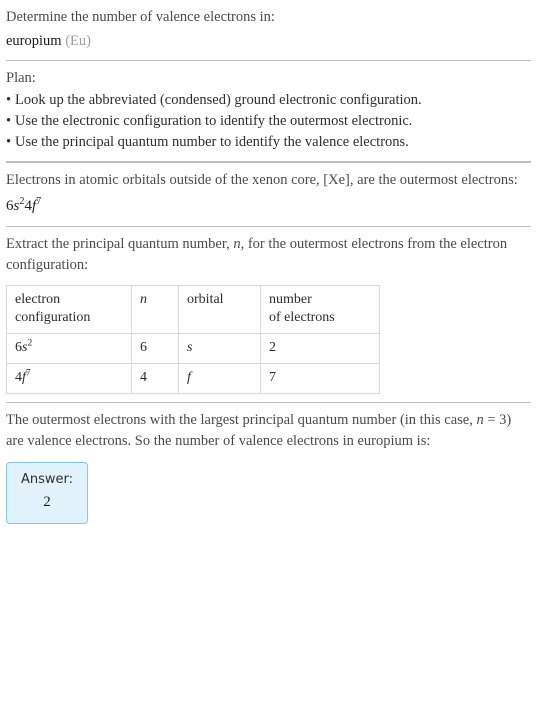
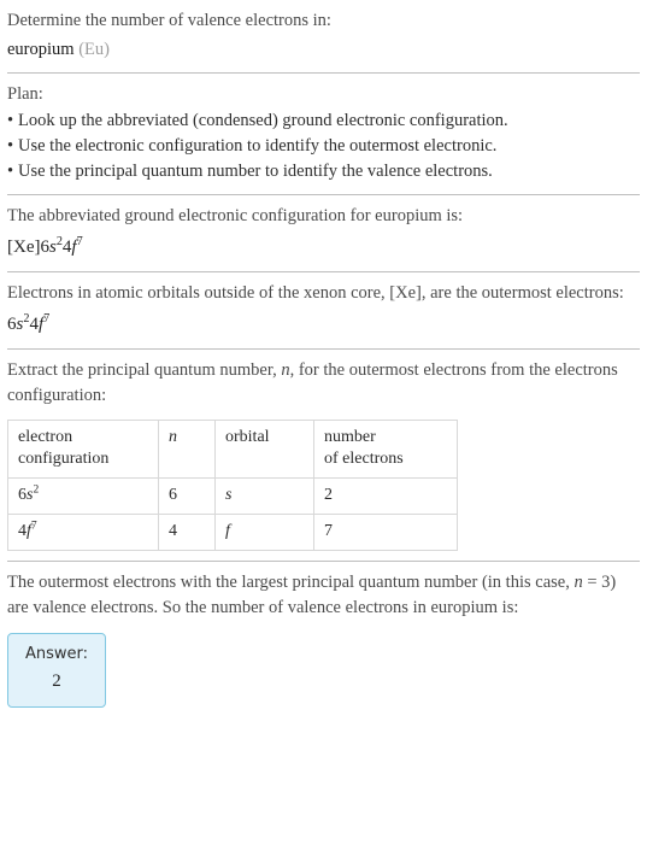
  Determine the number of valence electrons in:
  europium (Eu)
  Plan:
  • Look up the abbreviated (condensed) ground electronic configuration.
  • Use the electronic configuration to identify the outermost electronic.
  • Use the principal quantum number to identify the valence electrons.
+ The abbreviated ground electronic configuration for europium is:
+ [Xe]6s24f7
  Electrons in atomic orbitals outside of the xenon core, [Xe], are the outermost electrons:
  6s24f7
- Extract the principal quantum number, n, for the outermost electrons from the electron configuration:
+ Extract the principal quantum number, n, for the outermost electrons from the electrons configuration:
  electronconfiguration	n	orbital	numberof electrons
  6s2	6	s	2
  4f7	4	f	7
  The outermost electrons with the largest principal quantum number (in this case, n = 3) are valence electrons. So the number of valence electrons in europium is:
  Answer:
  2
